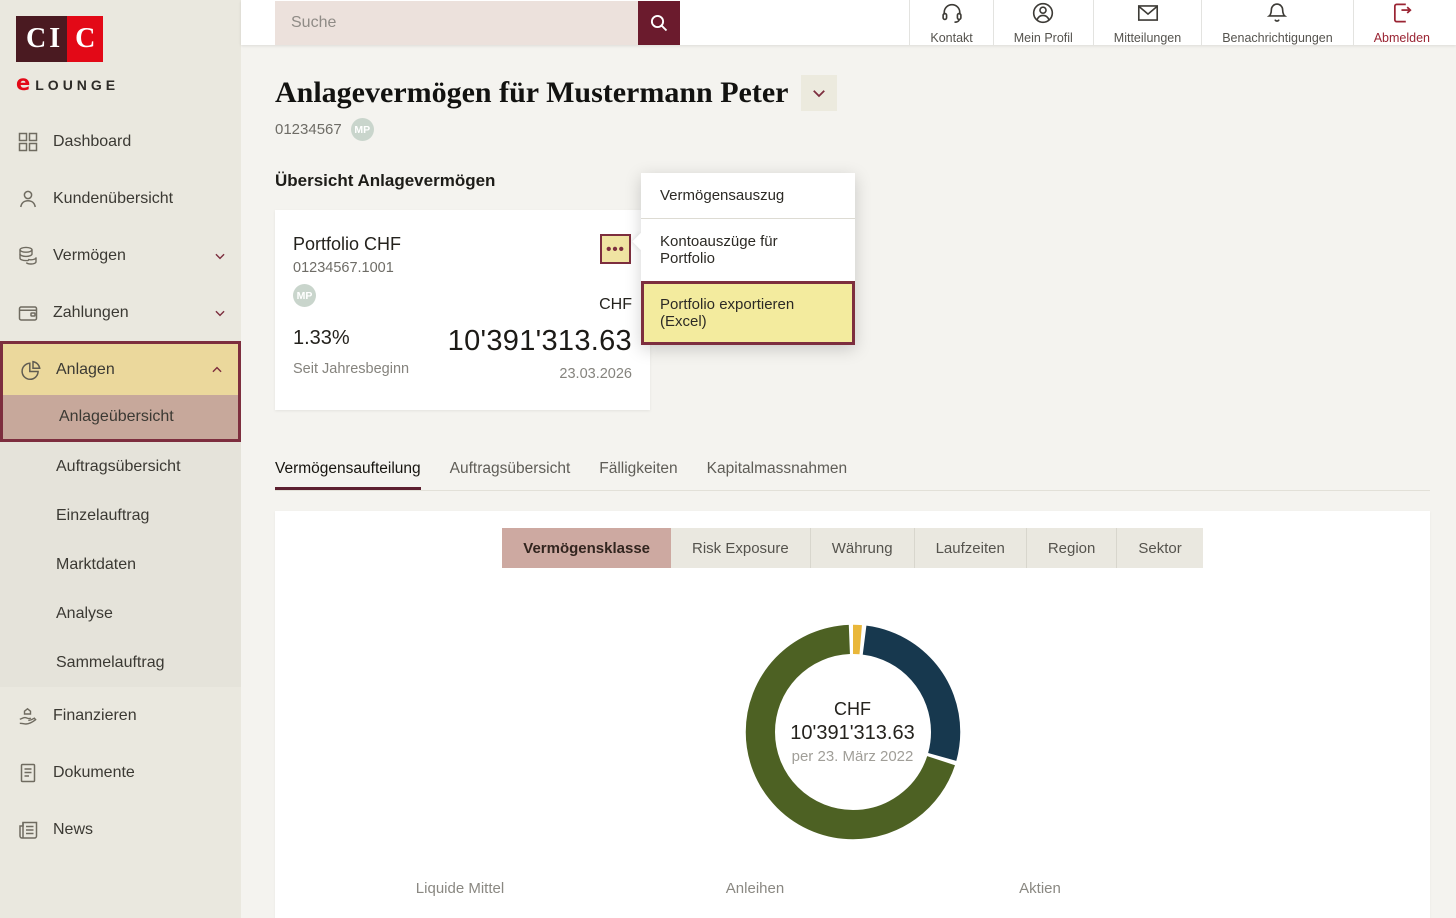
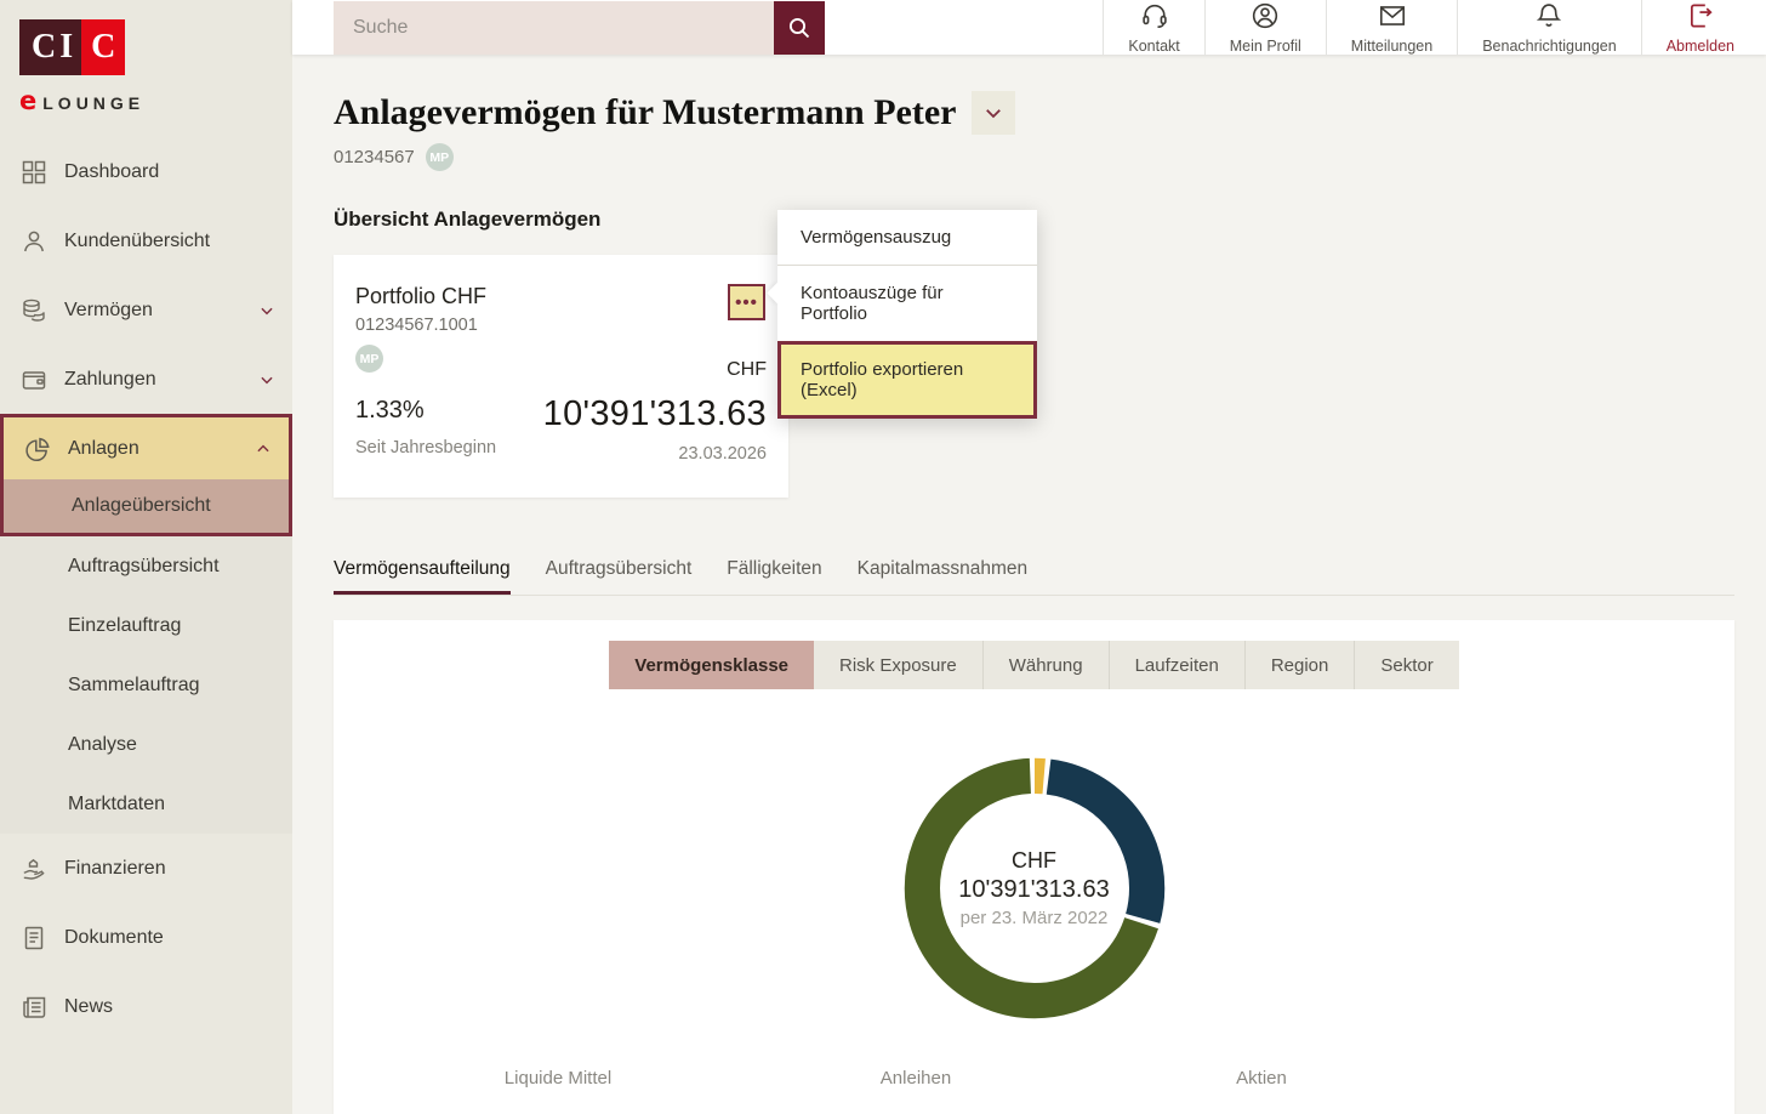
  CI
  C
  e
  LOUNGE
  Dashboard
  Kundenübersicht
  Vermögen
  Zahlungen
  Anlagen
  Anlageübersicht
  Auftragsübersicht
  Einzelauftrag
- Marktdaten
+ Sammelauftrag
  Analyse
- Sammelauftrag
+ Marktdaten
  Finanzieren
  Dokumente
  News
  Suche
  Kontakt
  Mein Profil
  Mitteilungen
  Benachrichtigungen
  Abmelden
  Anlagevermögen für Mustermann Peter
  01234567
  MP
  Übersicht Anlagevermögen
  Portfolio CHF
  01234567.1001
  MP
  •••
  CHF
  10'391'313.63
  23.03.2026
  1.33%
  Seit Jahresbeginn
  Vermögensauszug
  Kontoauszüge für Portfolio
  Portfolio exportieren (Excel)
  Vermögensaufteilung
  Auftragsübersicht
  Fälligkeiten
  Kapitalmassnahmen
  Vermögensklasse
  Risk Exposure
  Währung
  Laufzeiten
  Region
  Sektor
  CHF
  10'391'313.63
  per 23. März 2022
  Liquide Mittel
  Anleihen
  Aktien
